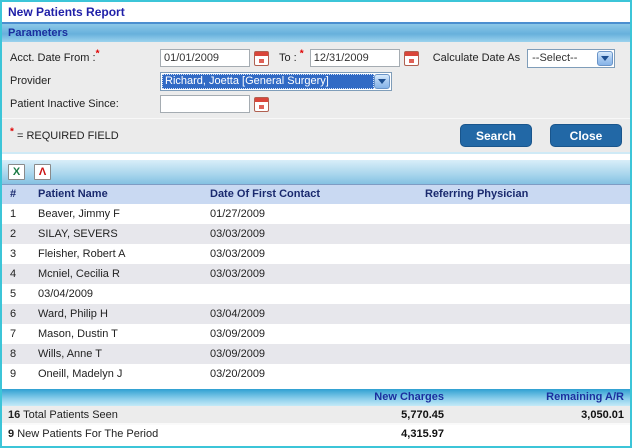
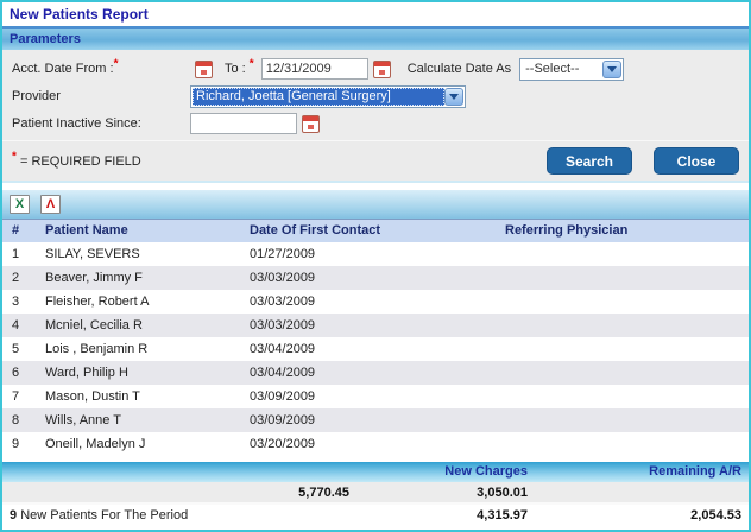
  New Patients Report
  Parameters
  Acct. Date From :*
- 01/01/2009
  To : *
  12/31/2009
  Calculate Date As
  --Select--
  Provider
  Richard, Joetta [General Surgery]
  Patient Inactive Since:
  * = REQUIRED FIELD
  Search
  Close
  X
  Λ
  #
  Patient Name
  Date Of First Contact
  Referring Physician
  1
- Beaver, Jimmy F
+ SILAY, SEVERS
  01/27/2009
  2
- SILAY, SEVERS
+ Beaver, Jimmy F
  03/03/2009
  3
  Fleisher, Robert A
  03/03/2009
  4
  Mcniel, Cecilia R
  03/03/2009
  5
+ Lois , Benjamin R
  03/04/2009
  6
  Ward, Philip H
  03/04/2009
  7
  Mason, Dustin T
  03/09/2009
  8
  Wills, Anne T
  03/09/2009
  9
  Oneill, Madelyn J
  03/20/2009
  New Charges
  Remaining A/R
- 16 Total Patients Seen
  5,770.45
  3,050.01
  9 New Patients For The Period
  4,315.97
+ 2,054.53
